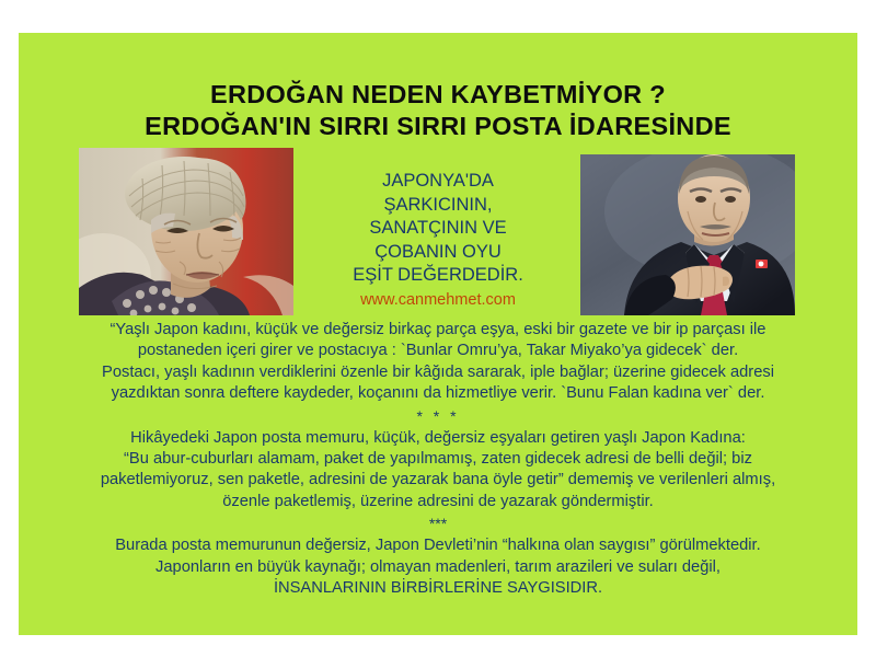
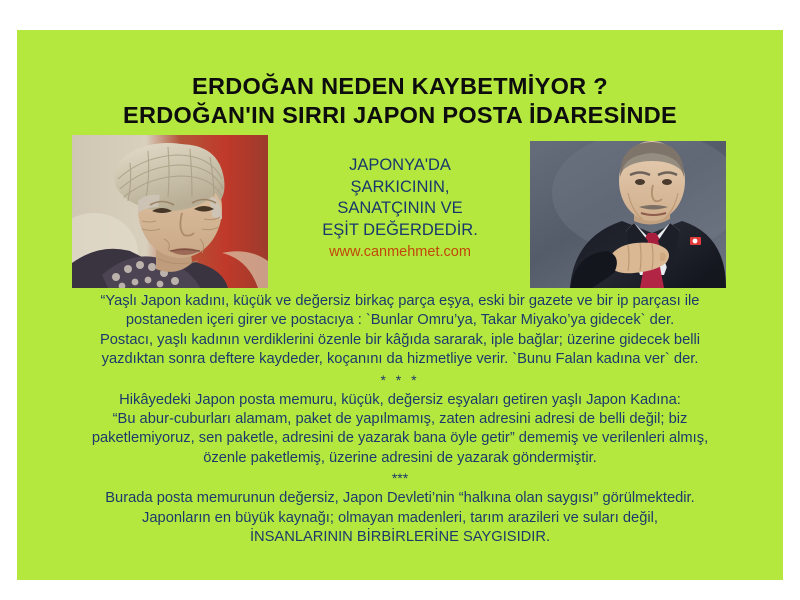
  ERDOĞAN NEDEN KAYBETMİYOR ?
- ERDOĞAN'IN SIRRI SIRRI POSTA İDARESİNDE
+ ERDOĞAN'IN SIRRI JAPON POSTA İDARESİNDE
  JAPONYA'DA
  ŞARKICININ,
  SANATÇININ VE
- ÇOBANIN OYU
  EŞİT DEĞERDEDİR.
  www.canmehmet.com
  “Yaşlı Japon kadını, küçük ve değersiz birkaç parça eşya, eski bir gazete ve bir ip parçası ile
  postaneden içeri girer ve postacıya : `Bunlar Omru’ya, Takar Miyako’ya gidecek` der.
- Postacı, yaşlı kadının verdiklerini özenle bir kâğıda sararak, iple bağlar; üzerine gidecek adresi
+ Postacı, yaşlı kadının verdiklerini özenle bir kâğıda sararak, iple bağlar; üzerine gidecek belli
  yazdıktan sonra deftere kaydeder, koçanını da hizmetliye verir. `Bunu Falan kadına ver` der.
  * * *
  Hikâyedeki Japon posta memuru, küçük, değersiz eşyaları getiren yaşlı Japon Kadına:
- “Bu abur-cuburları alamam, paket de yapılmamış, zaten gidecek adresi de belli değil; biz
+ “Bu abur-cuburları alamam, paket de yapılmamış, zaten adresini adresi de belli değil; biz
  paketlemiyoruz, sen paketle, adresini de yazarak bana öyle getir” dememiş ve verilenleri almış,
  özenle paketlemiş, üzerine adresini de yazarak göndermiştir.
  ***
  Burada posta memurunun değersiz, Japon Devleti’nin “halkına olan saygısı” görülmektedir.
  Japonların en büyük kaynağı; olmayan madenleri, tarım arazileri ve suları değil,
  İNSANLARININ BİRBİRLERİNE SAYGISIDIR.
